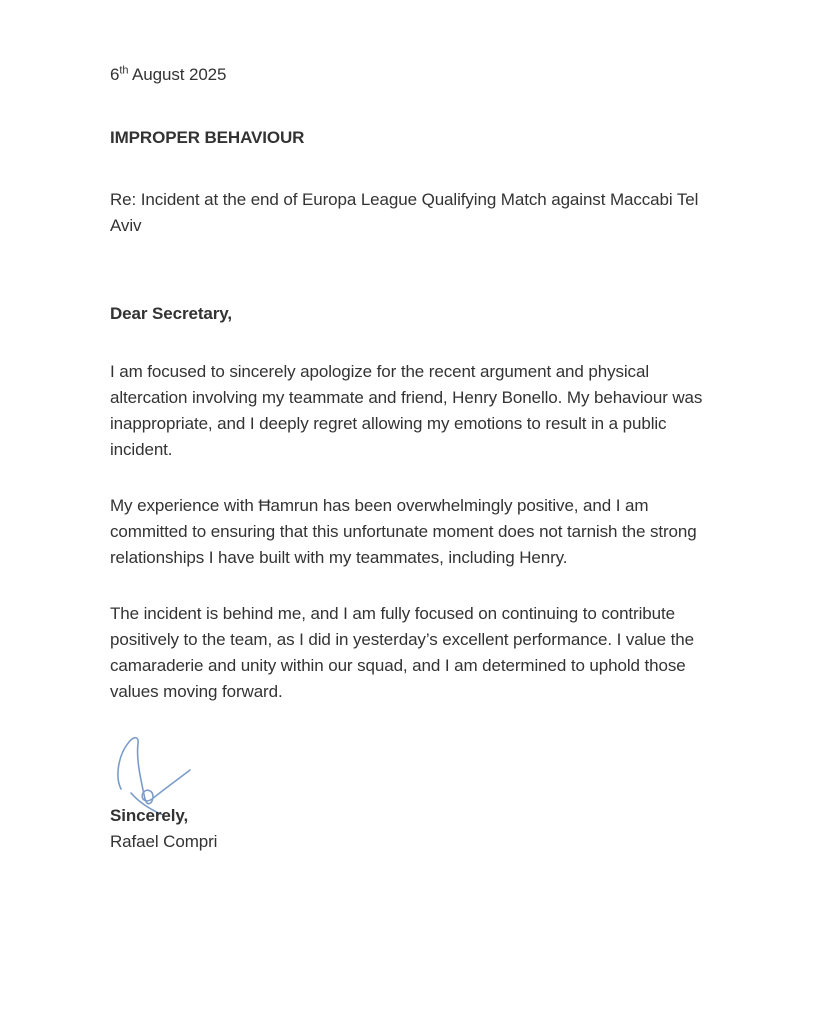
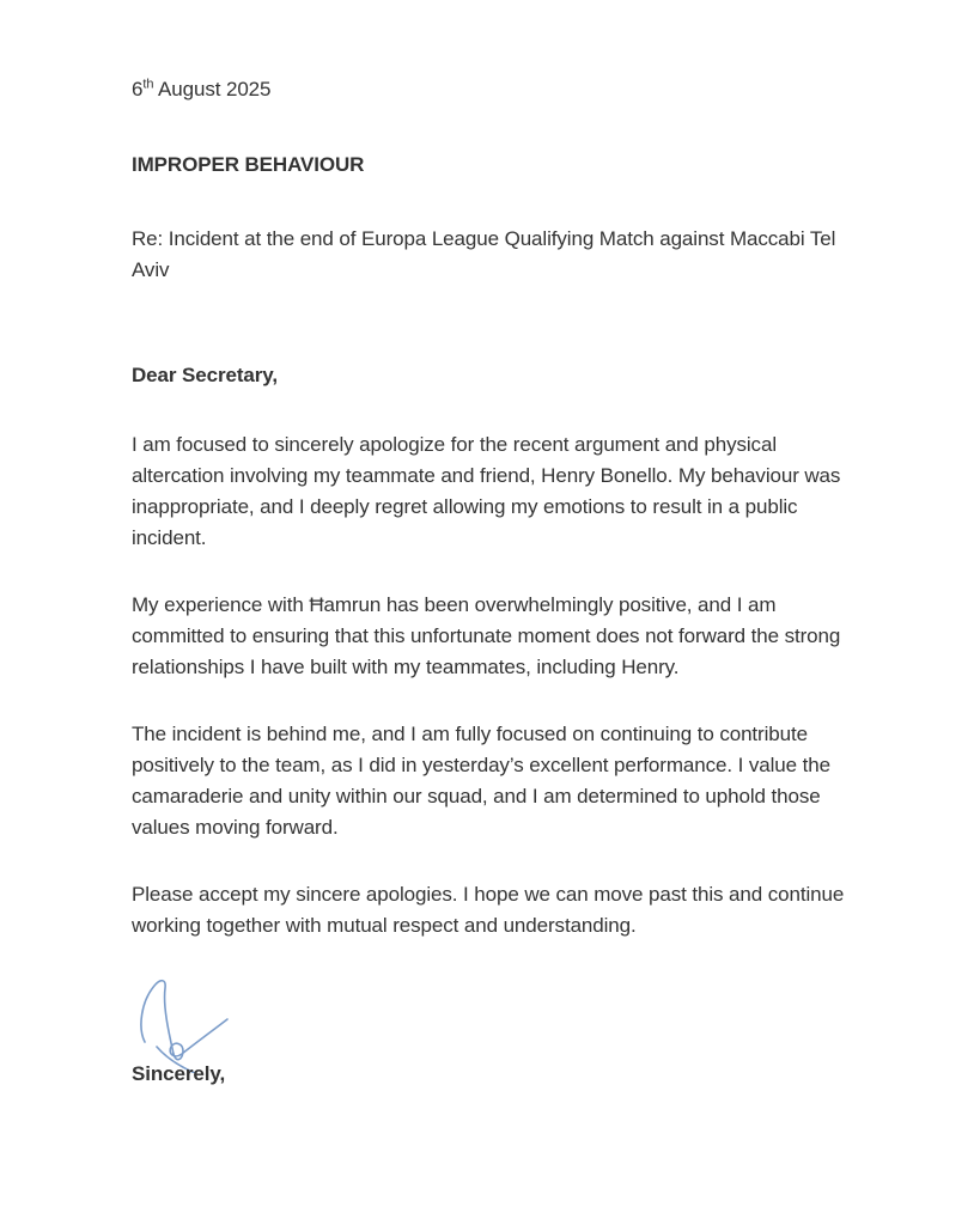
  6th August 2025
  IMPROPER BEHAVIOUR
  Re: Incident at the end of Europa League Qualifying Match against Maccabi Tel Aviv
  Dear Secretary,
  I am focused to sincerely apologize for the recent argument and physical altercation involving my teammate and friend, Henry Bonello. My behaviour was inappropriate, and I deeply regret allowing my emotions to result in a public incident.
- My experience with Ħamrun has been overwhelmingly positive, and I am committed to ensuring that this unfortunate moment does not tarnish the strong relationships I have built with my teammates, including Henry.
+ My experience with Ħamrun has been overwhelmingly positive, and I am committed to ensuring that this unfortunate moment does not forward the strong relationships I have built with my teammates, including Henry.
  The incident is behind me, and I am fully focused on continuing to contribute positively to the team, as I did in yesterday’s excellent performance. I value the camaraderie and unity within our squad, and I am determined to uphold those values moving forward.
+ Please accept my sincere apologies. I hope we can move past this and continue working together with mutual respect and understanding.
  Sincerely,
- Rafael Compri
